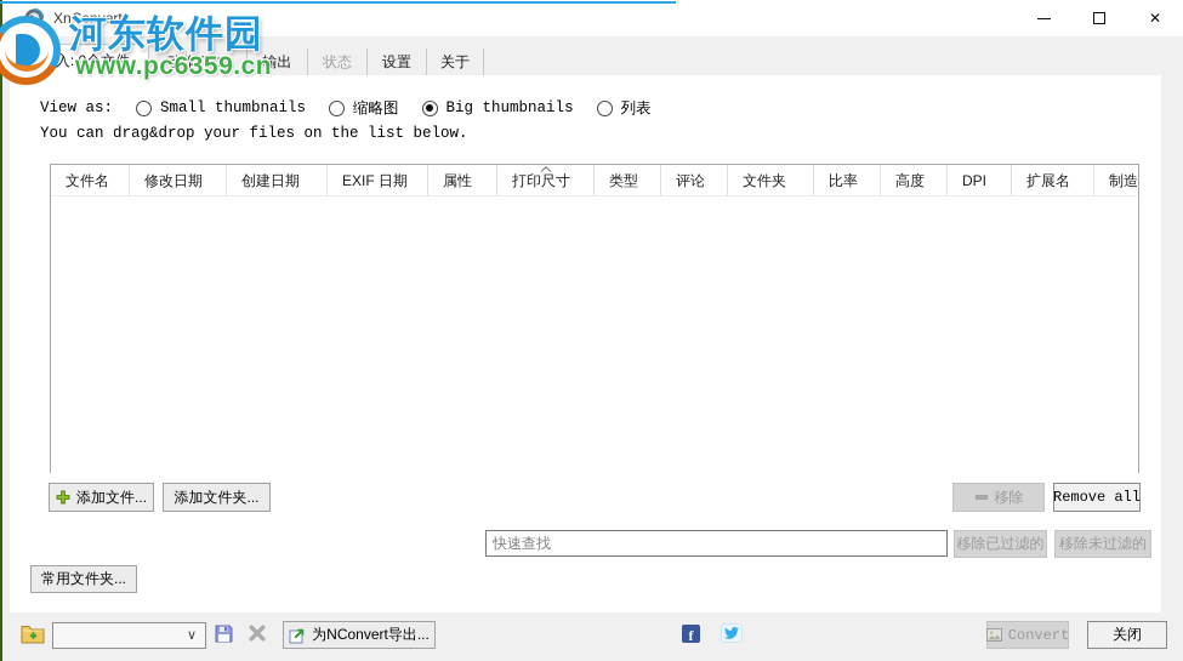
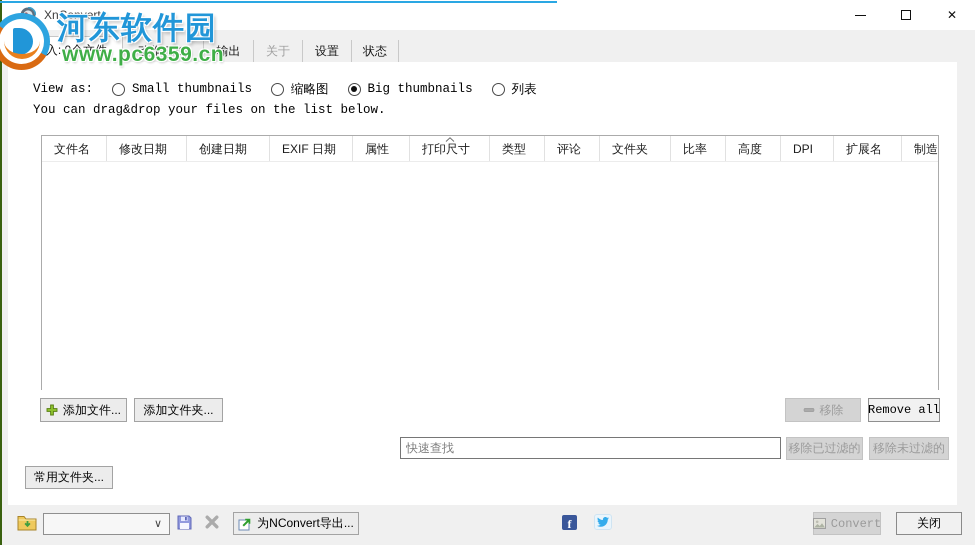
  XnConvert
  ✕
  入: 0个文件
  动作 [1/1]
  输出
- 状态
+ 关于
  设置
- 关于
+ 状态
  View as:
  Small thumbnails
  缩略图
  Big thumbnails
  列表
  You can drag&drop your files on the list below.
  文件名
  修改日期
  创建日期
  EXIF 日期
  属性
  打印尺寸
  类型
  评论
  文件夹
  比率
  高度
  DPI
  扩展名
  添加文件...
  添加文件夹...
  移除
  Remove all
  快速查找
  移除已过滤的
  移除未过滤的
  常用文件夹...
  ∨
  为NConvert导出...
  f
  Convert
  关闭
  河东软件园
  www.pc6359.cn
